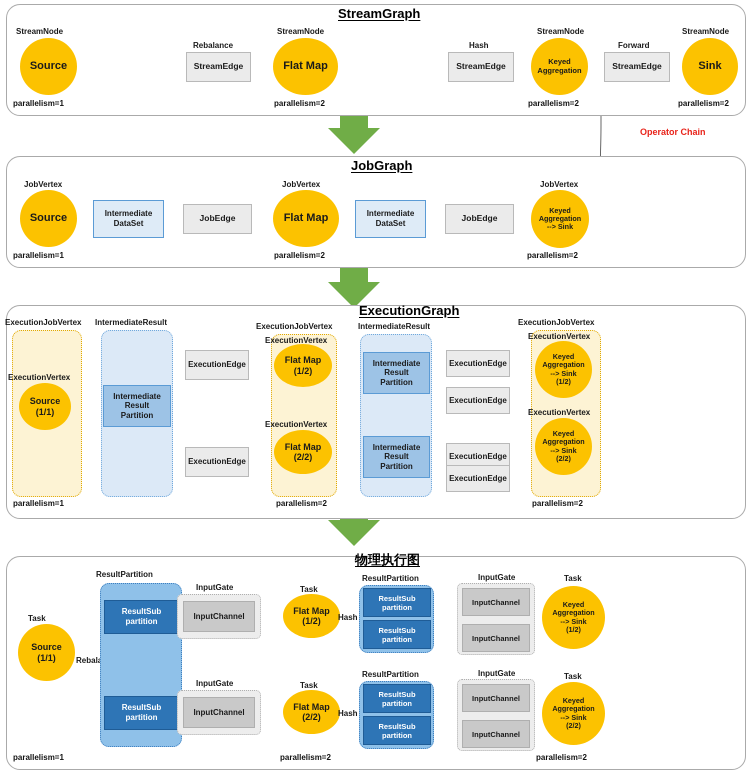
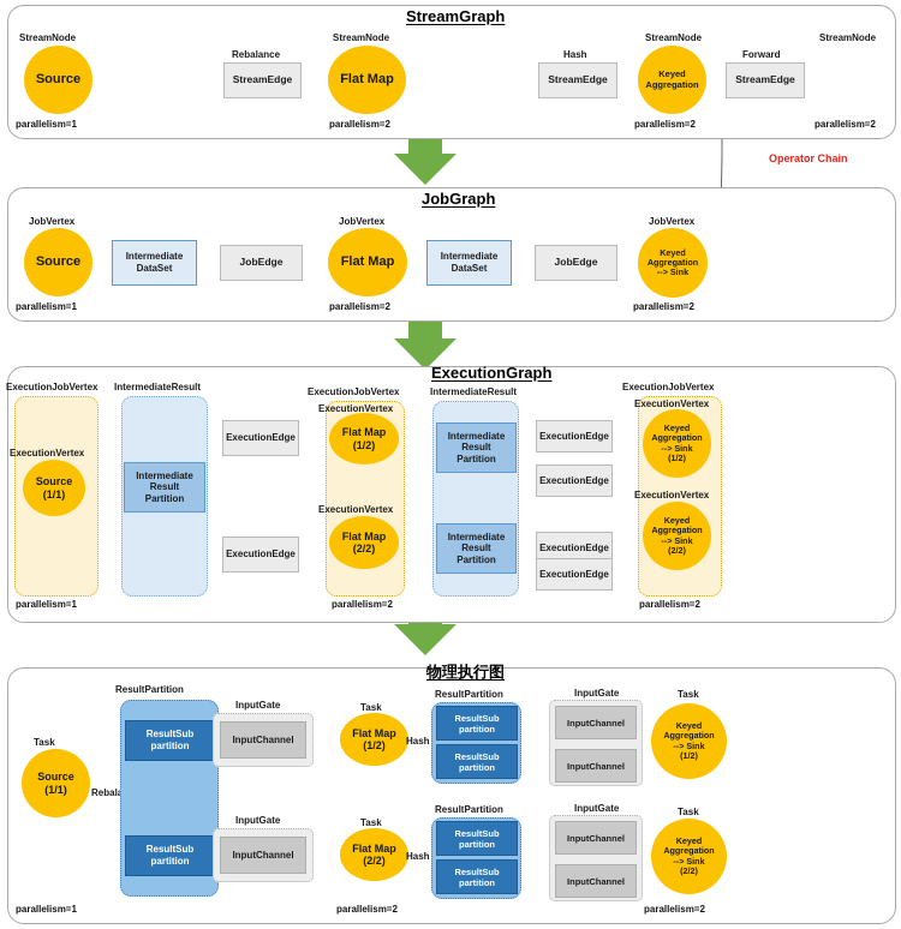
  StreamGraph
  StreamNode
  Source
  parallelism=1
  Rebalance
  StreamEdge
  StreamNode
  Flat Map
  parallelism=2
  Hash
  StreamEdge
  StreamNode
  Keyed
  Aggregation
  parallelism=2
  Forward
  StreamEdge
  StreamNode
- Sink
  parallelism=2
  Operator Chain
  JobGraph
  JobVertex
  Source
  parallelism=1
  Intermediate
  DataSet
  JobEdge
  JobVertex
  Flat Map
  parallelism=2
  Intermediate
  DataSet
  JobEdge
  JobVertex
  Keyed
  Aggregation
  --> Sink
  parallelism=2
  ExecutionGraph
  ExecutionJobVertex
  ExecutionVertex
  Source
  (1/1)
  parallelism=1
  IntermediateResult
  Intermediate
  Result
  Partition
  ExecutionEdge
  ExecutionEdge
  ExecutionJobVertex
  ExecutionVertex
  Flat Map
  (1/2)
  ExecutionVertex
  Flat Map
  (2/2)
  parallelism=2
  IntermediateResult
  Intermediate
  Result
  Partition
  Intermediate
  Result
  Partition
  ExecutionEdge
  ExecutionEdge
  ExecutionEdge
  ExecutionEdge
  ExecutionJobVertex
  ExecutionVertex
  Keyed
  Aggregation
  --> Sink
  (1/2)
  ExecutionVertex
  Keyed
  Aggregation
  --> Sink
  (2/2)
  parallelism=2
  物理执行图
  Task
  Source
  (1/1)
  parallelism=1
  ResultPartition
  ResultSub
  partition
  ResultSub
  partition
  InputGate
  InputChannel
  InputGate
  InputChannel
  Task
  Flat Map
  (1/2)
  Task
  Flat Map
  (2/2)
  parallelism=2
  Hash
  Hash
  ResultPartition
  ResultSub
  partition
  ResultSub
  partition
  ResultPartition
  ResultSub
  partition
  ResultSub
  partition
  InputGate
  InputChannel
  InputChannel
  InputGate
  InputChannel
  InputChannel
  Task
  Keyed
  Aggregation
  --> Sink
  (1/2)
  Task
  Keyed
  Aggregation
  --> Sink
  (2/2)
  parallelism=2
